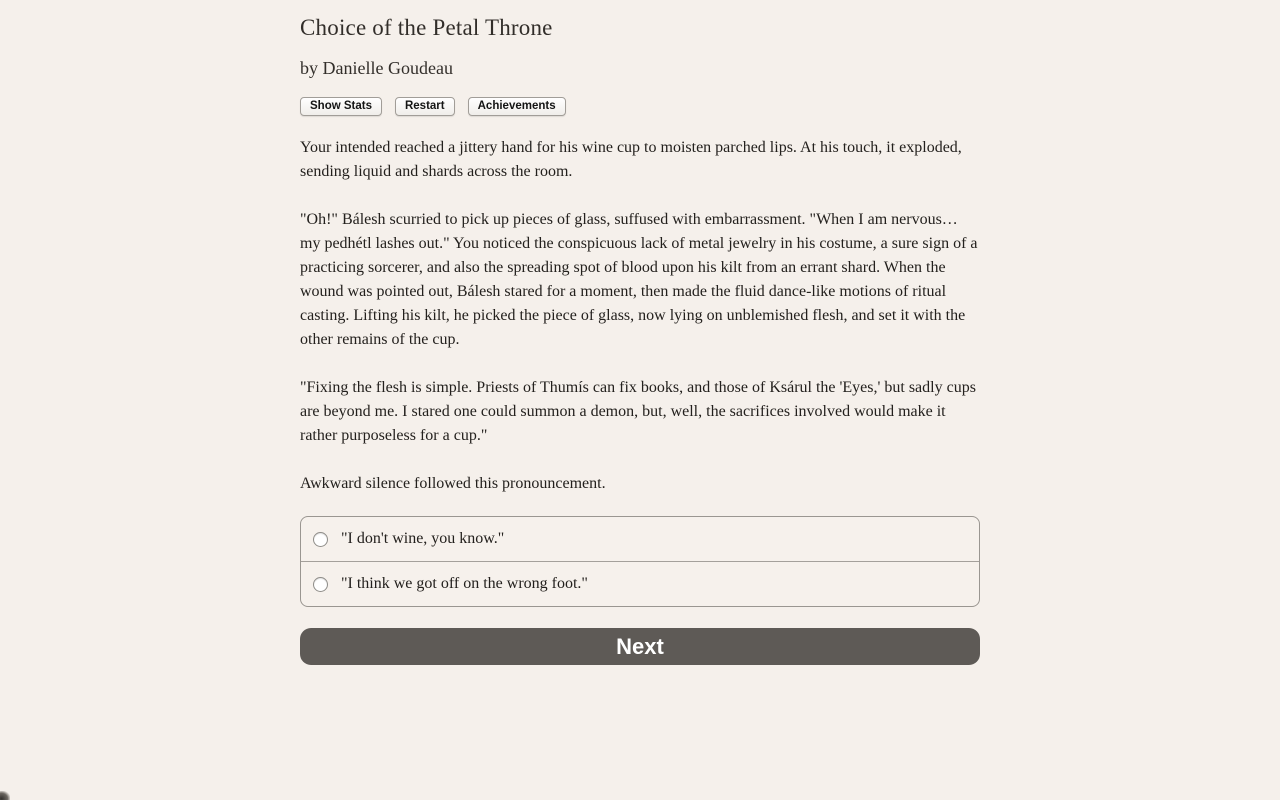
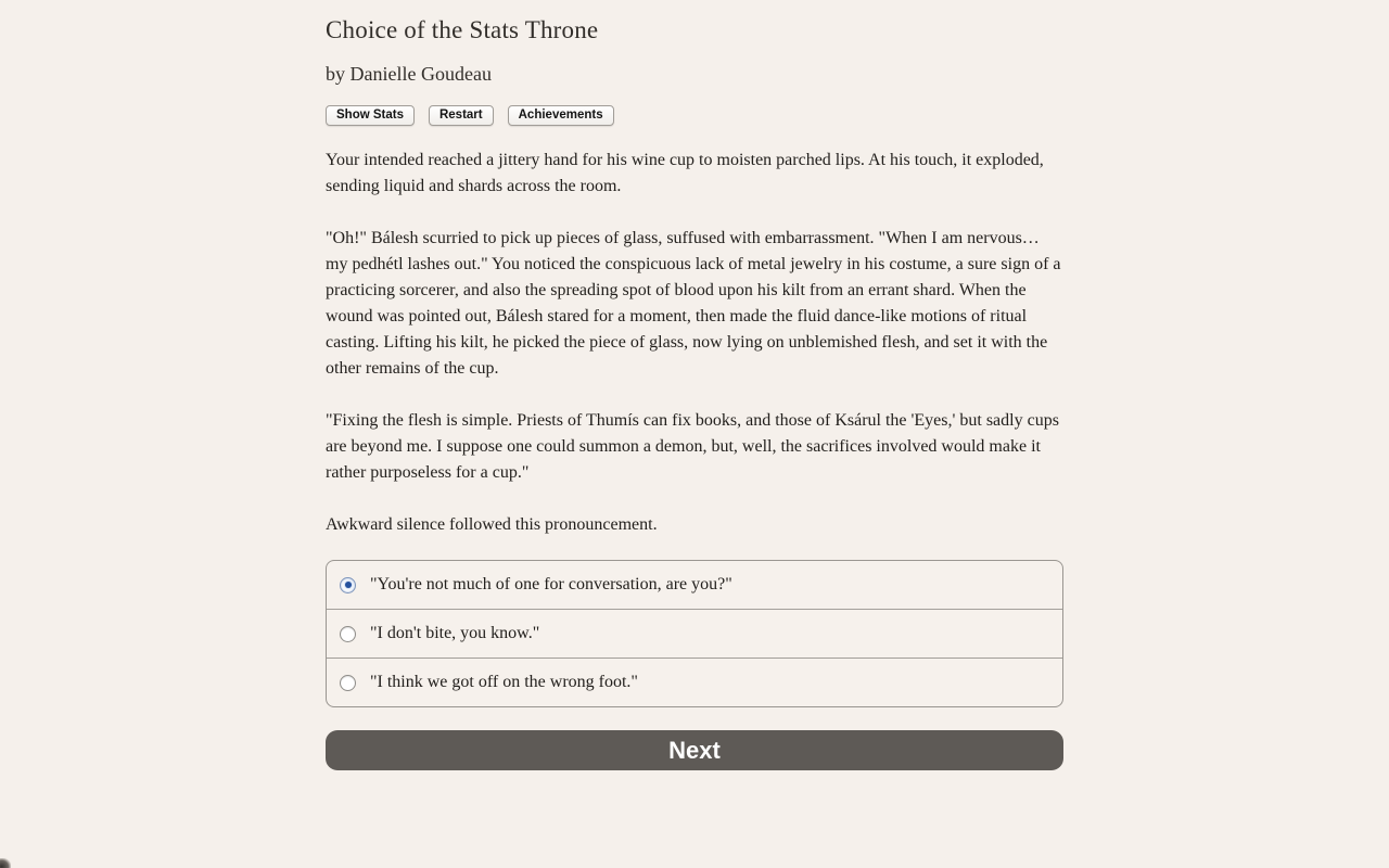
- Choice of the Petal Throne
+ Choice of the Stats Throne
  by Danielle Goudeau
  Show Stats
  Restart
  Achievements
  Your intended reached a jittery hand for his wine cup to moisten parched lips. At his touch, it exploded, sending liquid and shards across the room.
  "Oh!" Bálesh scurried to pick up pieces of glass, suffused with embarrassment. "When I am nervous…my pedhétl lashes out." You noticed the conspicuous lack of metal jewelry in his costume, a sure sign of a practicing sorcerer, and also the spreading spot of blood upon his kilt from an errant shard. When the wound was pointed out, Bálesh stared for a moment, then made the fluid dance-like motions of ritual casting. Lifting his kilt, he picked the piece of glass, now lying on unblemished flesh, and set it with the other remains of the cup.
- "Fixing the flesh is simple. Priests of Thumís can fix books, and those of Ksárul the 'Eyes,' but sadly cups are beyond me. I stared one could summon a demon, but, well, the sacrifices involved would make it rather purposeless for a cup."
+ "Fixing the flesh is simple. Priests of Thumís can fix books, and those of Ksárul the 'Eyes,' but sadly cups are beyond me. I suppose one could summon a demon, but, well, the sacrifices involved would make it rather purposeless for a cup."
  Awkward silence followed this pronouncement.
+ "You're not much of one for conversation, are you?"
- "I don't wine, you know."
+ "I don't bite, you know."
  "I think we got off on the wrong foot."
  Next
